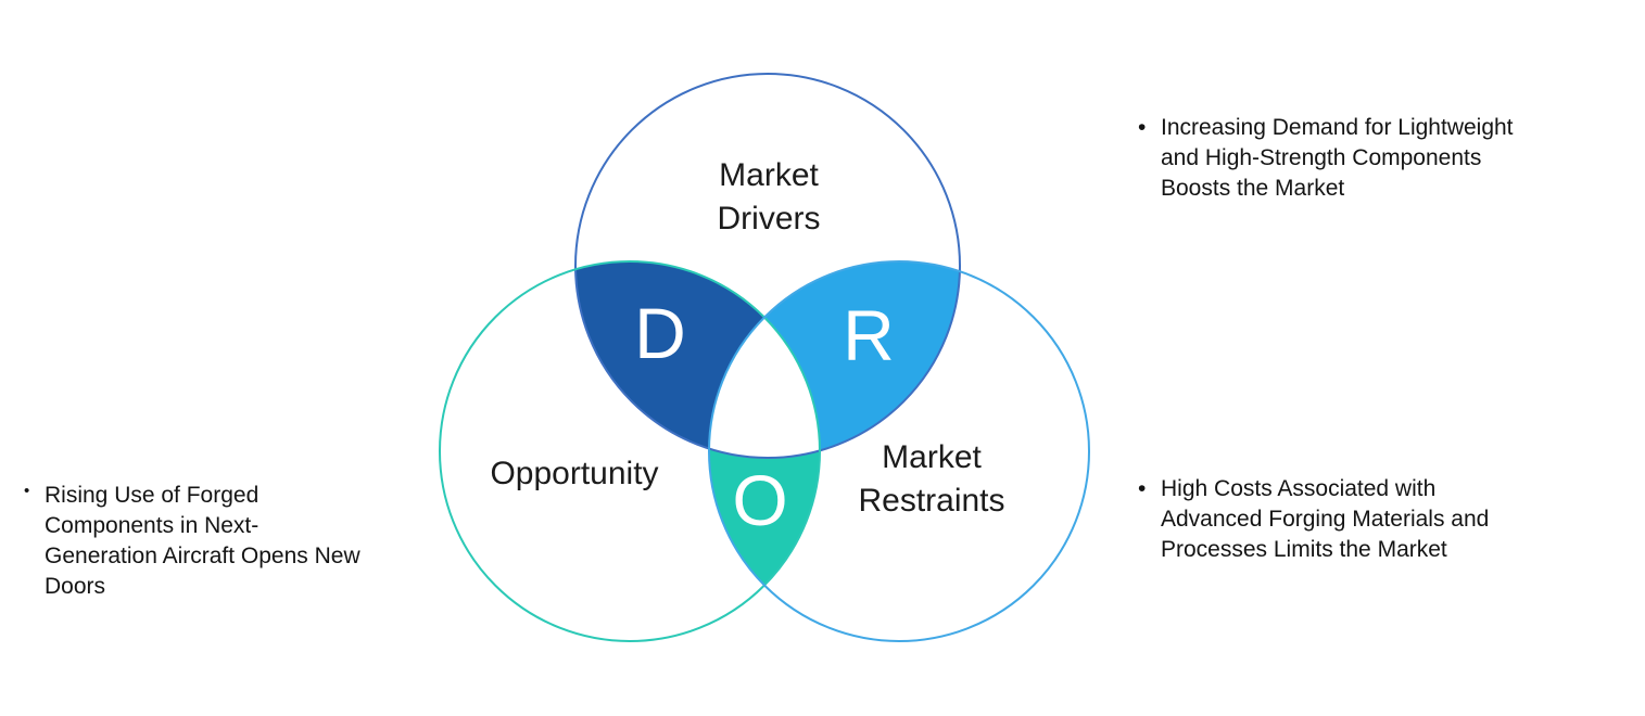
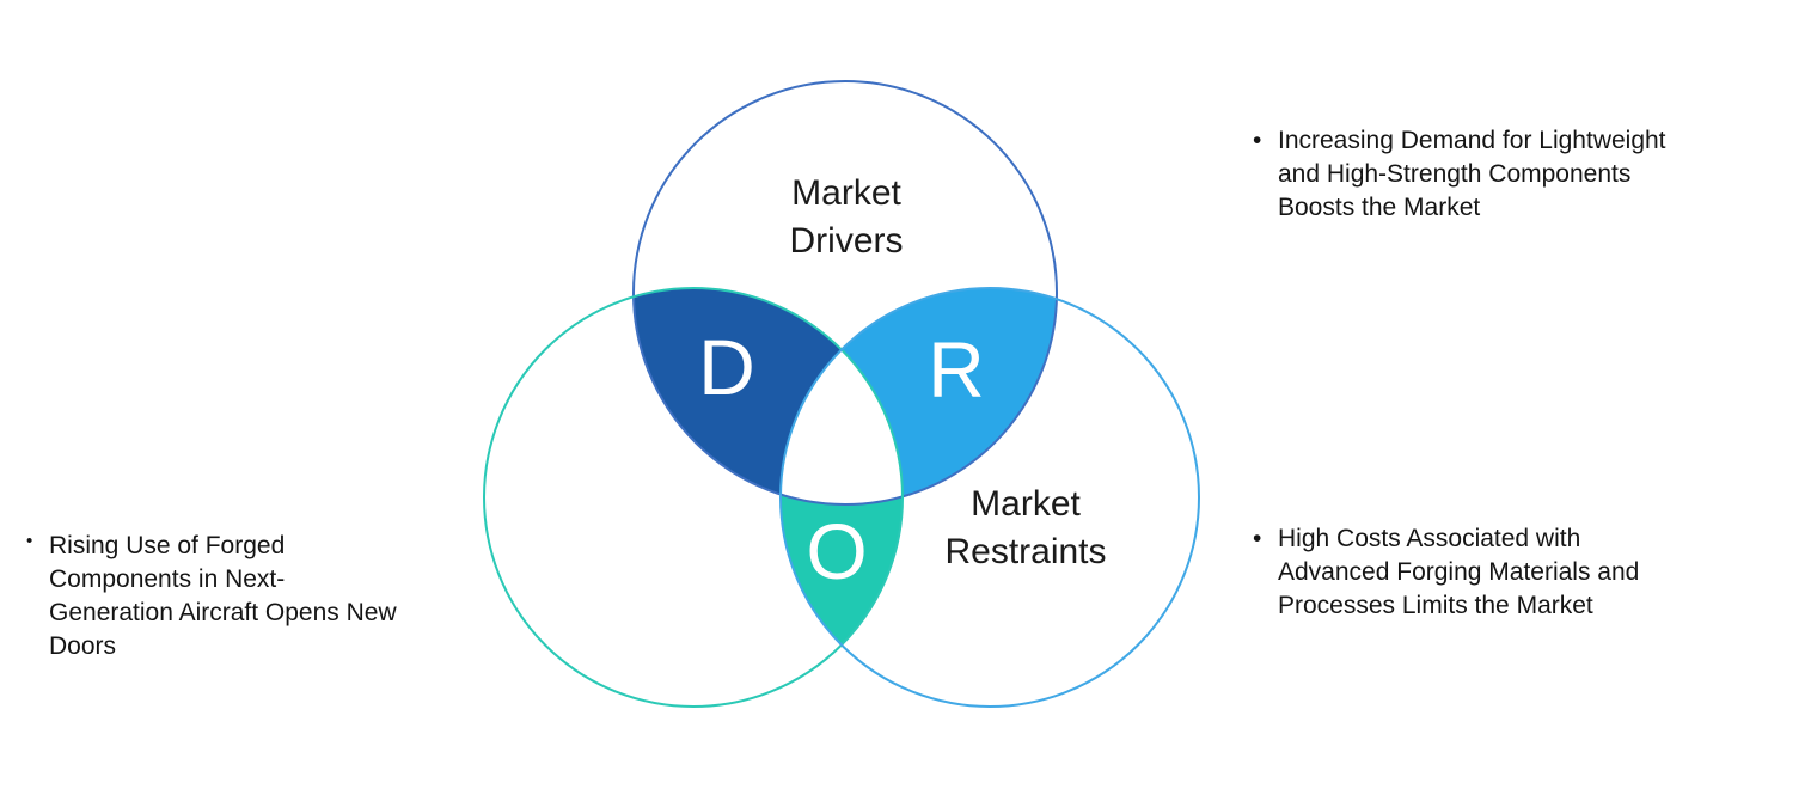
  D
  R
  O
  Market
  Drivers
- Opportunity
  Market
  Restraints
  •
  Increasing Demand for Lightweight
  and High-Strength Components
  Boosts the Market
  •
  High Costs Associated with
  Advanced Forging Materials and
  Processes Limits the Market
  •
  Rising Use of Forged
  Components in Next-
  Generation Aircraft Opens New
  Doors
